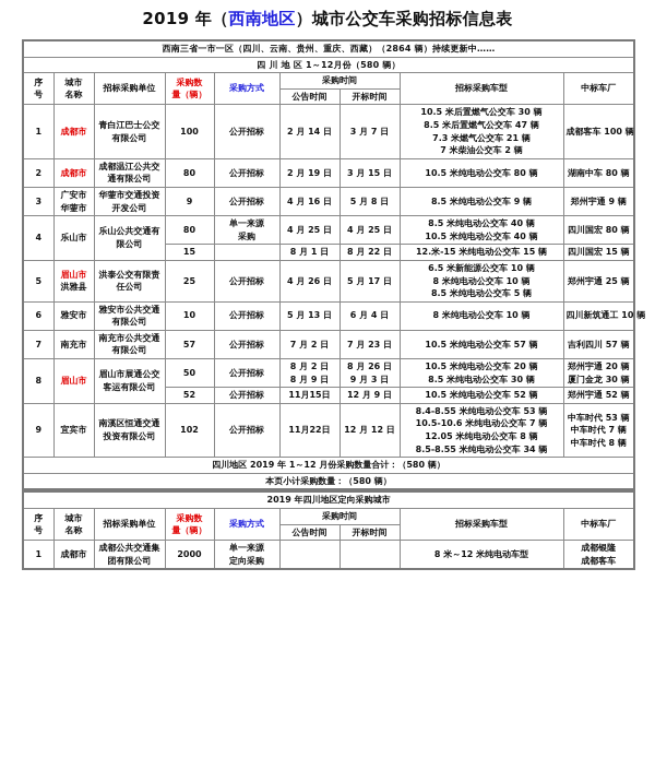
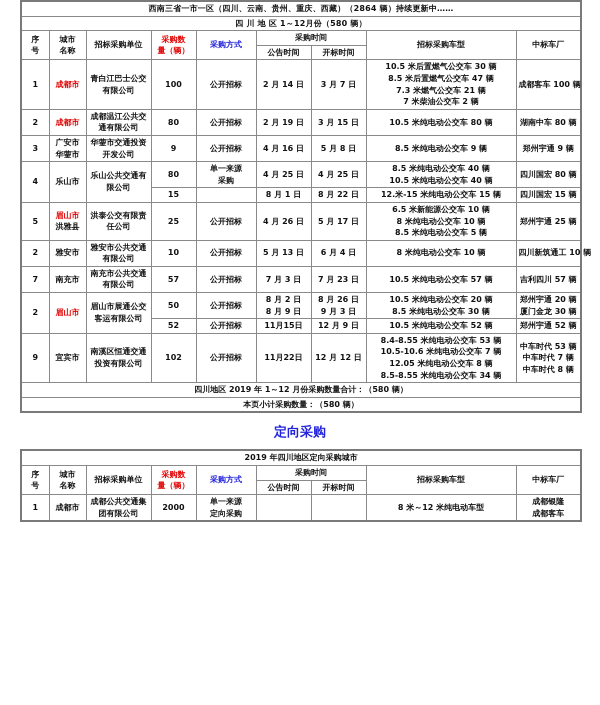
- 2019 年（西南地区）城市公交车采购招标信息表
  西南三省一市一区（四川、云南、贵州、重庆、西藏）（2864 辆）持续更新中……
  四 川 地 区 1～12月份（580 辆）
  序号	城市名称	招标采购单位	采购数量（辆）	采购方式	采购时间	招标采购车型	中标车厂
  公告时间	开标时间
  1	成都市	青白江巴士公交有限公司	100	公开招标	2 月 14 日	3 月 7 日	10.5 米后置燃气公交车 30 辆8.5 米后置燃气公交车 47 辆7.3 米燃气公交车 21 辆7 米柴油公交车 2 辆	成都客车 100 辆
  2	成都市	成都温江公共交通有限公司	80	公开招标	2 月 19 日	3 月 15 日	10.5 米纯电动公交车 80 辆	湖南中车 80 辆
  3	广安市华蓥市	华蓥市交通投资开发公司	9	公开招标	4 月 16 日	5 月 8 日	8.5 米纯电动公交车 9 辆	郑州宇通 9 辆
  4	乐山市	乐山公共交通有限公司	80	单一来源采购	4 月 25 日	4 月 25 日	8.5 米纯电动公交车 40 辆10.5 米纯电动公交车 40 辆	四川国宏 80 辆
  15		8 月 1 日	8 月 22 日	12.米-15 米纯电动公交车 15 辆	四川国宏 15 辆
  5	眉山市洪雅县	洪泰公交有限责任公司	25	公开招标	4 月 26 日	5 月 17 日	6.5 米新能源公交车 10 辆8 米纯电动公交车 10 辆8.5 米纯电动公交车 5 辆	郑州宇通 25 辆
- 6	雅安市	雅安市公共交通有限公司	10	公开招标	5 月 13 日	6 月 4 日	8 米纯电动公交车 10 辆	四川新筑通工 10 辆
+ 2	雅安市	雅安市公共交通有限公司	10	公开招标	5 月 13 日	6 月 4 日	8 米纯电动公交车 10 辆	四川新筑通工 10 辆
- 7	南充市	南充市公共交通有限公司	57	公开招标	7 月 2 日	7 月 23 日	10.5 米纯电动公交车 57 辆	吉利四川 57 辆
+ 7	南充市	南充市公共交通有限公司	57	公开招标	7 月 3 日	7 月 23 日	10.5 米纯电动公交车 57 辆	吉利四川 57 辆
- 8	眉山市	眉山市展通公交客运有限公司	50	公开招标	8 月 2 日8 月 9 日	8 月 26 日9 月 3 日	10.5 米纯电动公交车 20 辆8.5 米纯电动公交车 30 辆	郑州宇通 20 辆厦门金龙 30 辆
+ 2	眉山市	眉山市展通公交客运有限公司	50	公开招标	8 月 2 日8 月 9 日	8 月 26 日9 月 3 日	10.5 米纯电动公交车 20 辆8.5 米纯电动公交车 30 辆	郑州宇通 20 辆厦门金龙 30 辆
  52	公开招标	11月15日	12 月 9 日	10.5 米纯电动公交车 52 辆	郑州宇通 52 辆
  9	宜宾市	南溪区恒通交通投资有限公司	102	公开招标	11月22日	12 月 12 日	8.4-8.55 米纯电动公交车 53 辆10.5-10.6 米纯电动公交车 7 辆12.05 米纯电动公交车 8 辆8.5-8.55 米纯电动公交车 34 辆	中车时代 53 辆中车时代 7 辆中车时代 8 辆
  四川地区 2019 年 1～12 月份采购数量合计：（580 辆）
  本页小计采购数量：（580 辆）
+ 定向采购
  2019 年四川地区定向采购城市
  序号	城市名称	招标采购单位	采购数量（辆）	采购方式	采购时间	招标采购车型	中标车厂
  公告时间	开标时间
  1	成都市	成都公共交通集团有限公司	2000	单一来源定向采购			8 米～12 米纯电动车型	成都银隆成都客车
